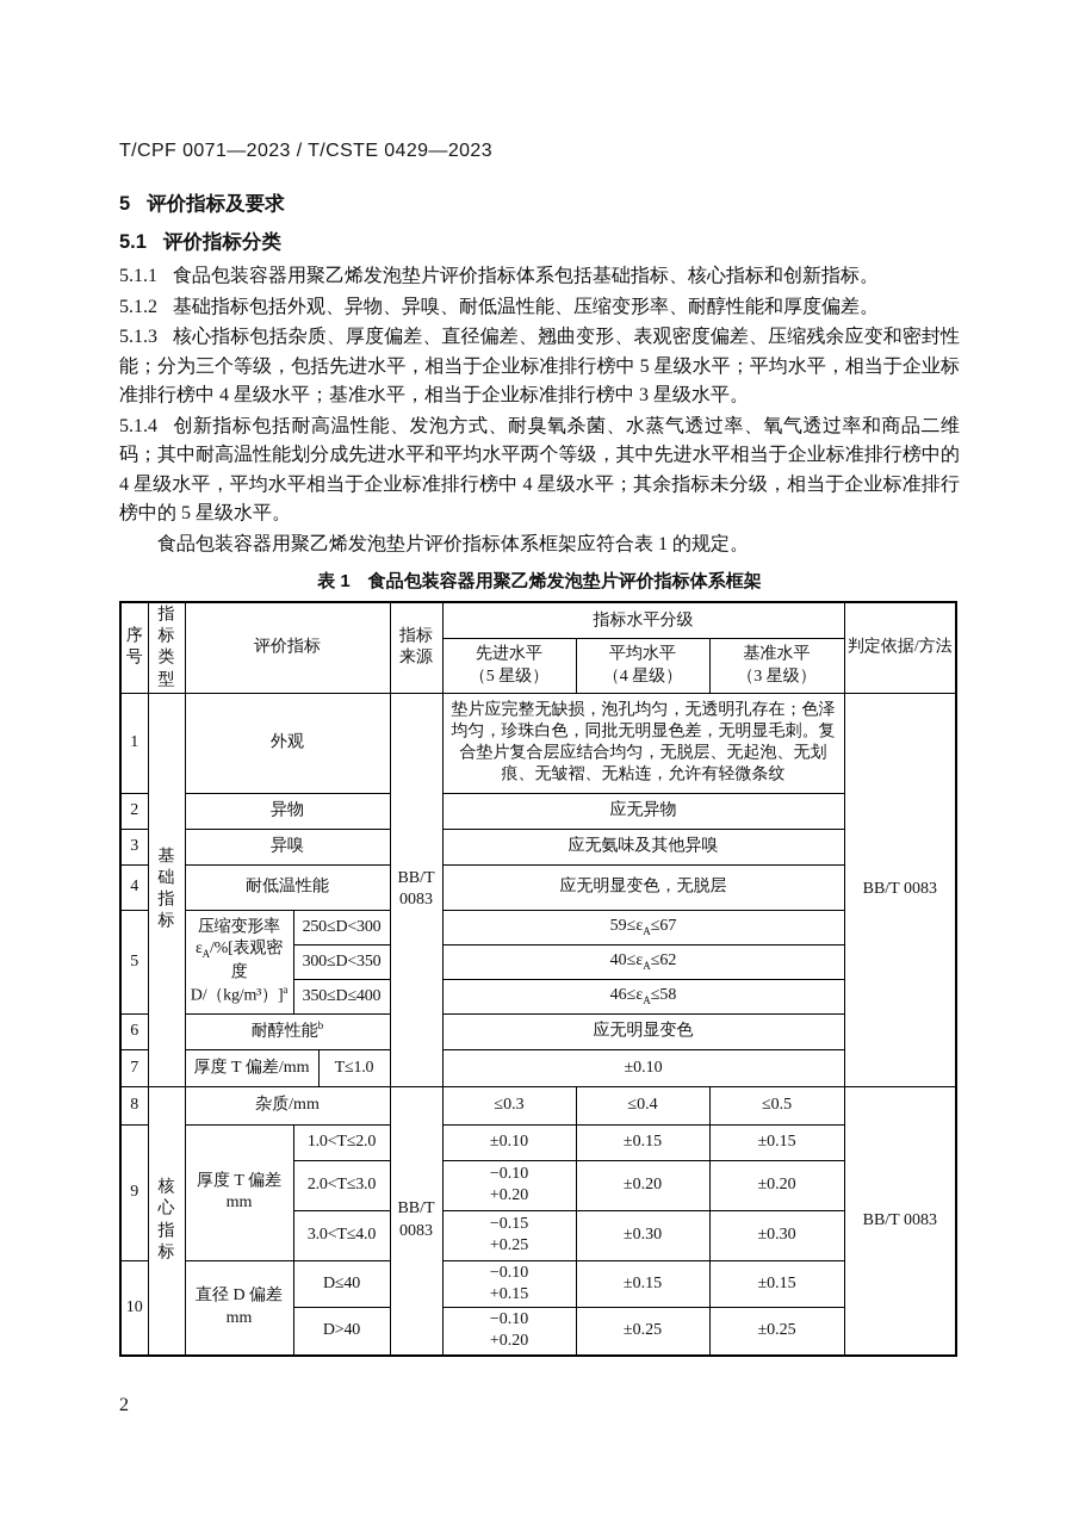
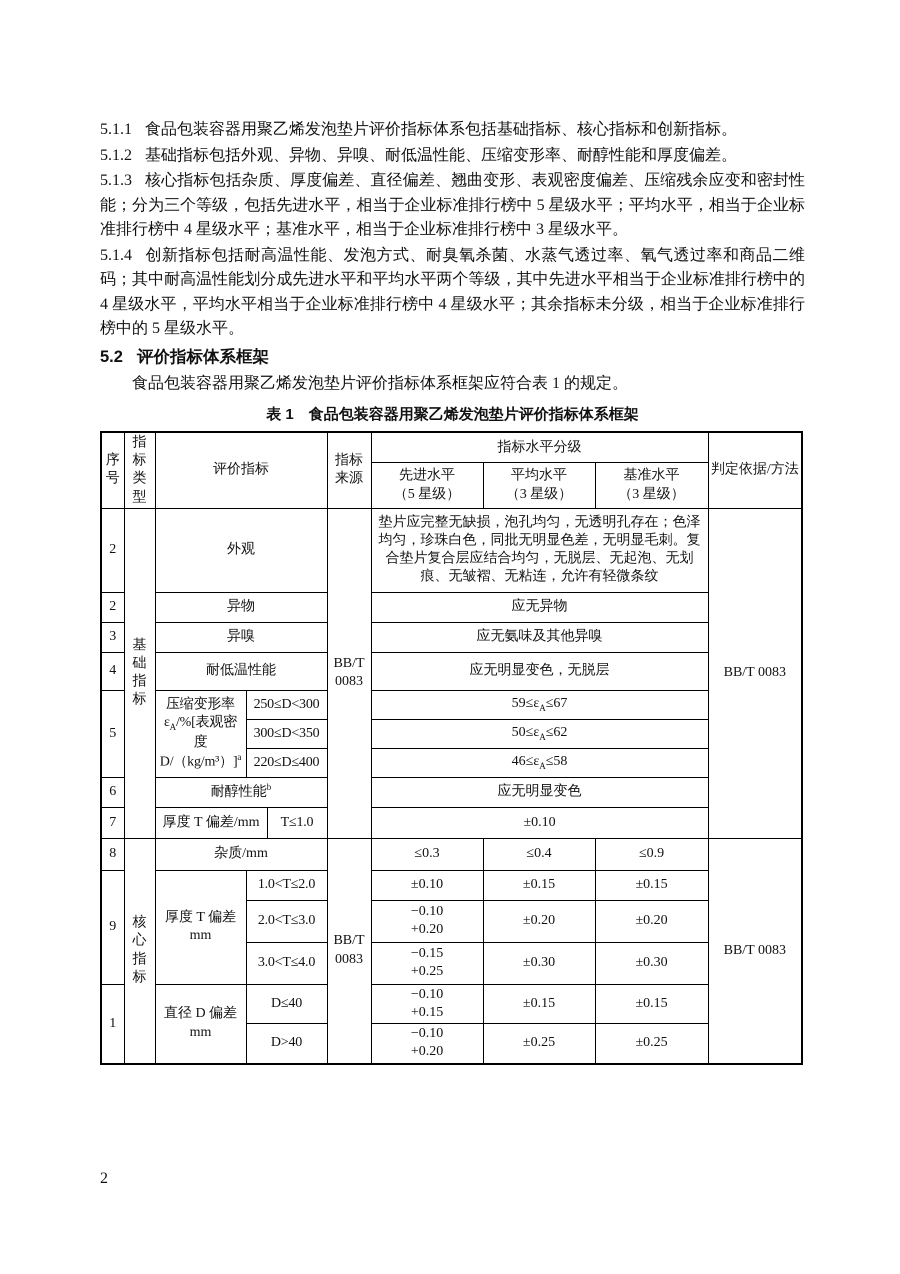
- T/CPF 0071—2023 / T/CSTE 0429—2023
- 5 评价指标及要求
- 5.1 评价指标分类
  5.1.1 食品包装容器用聚乙烯发泡垫片评价指标体系包括基础指标、核心指标和创新指标。
  5.1.2 基础指标包括外观、异物、异嗅、耐低温性能、压缩变形率、耐醇性能和厚度偏差。
  5.1.3 核心指标包括杂质、厚度偏差、直径偏差、翘曲变形、表观密度偏差、压缩残余应变和密封性能；分为三个等级，包括先进水平，相当于企业标准排行榜中 5 星级水平；平均水平，相当于企业标准排行榜中 4 星级水平；基准水平，相当于企业标准排行榜中 3 星级水平。
  5.1.4 创新指标包括耐高温性能、发泡方式、耐臭氧杀菌、水蒸气透过率、氧气透过率和商品二维码；其中耐高温性能划分成先进水平和平均水平两个等级，其中先进水平相当于企业标准排行榜中的 4 星级水平，平均水平相当于企业标准排行榜中 4 星级水平；其余指标未分级，相当于企业标准排行榜中的 5 星级水平。
+ 5.2 评价指标体系框架
  食品包装容器用聚乙烯发泡垫片评价指标体系框架应符合表 1 的规定。
  表 1 食品包装容器用聚乙烯发泡垫片评价指标体系框架
  序号	指标类型	评价指标	指标来源	指标水平分级	判定依据/方法
- 先进水平 （5 星级）	平均水平 （4 星级）	基准水平 （3 星级）
+ 先进水平 （5 星级）	平均水平 （3 星级）	基准水平 （3 星级）
- 1	基础指标	外观	BB/T 0083	垫片应完整无缺损，泡孔均匀，无透明孔存在；色泽均匀，珍珠白色，同批无明显色差，无明显毛刺。复合垫片复合层应结合均匀，无脱层、无起泡、无划痕、无皱褶、无粘连，允许有轻微条纹	BB/T 0083
+ 2	基础指标	外观	BB/T 0083	垫片应完整无缺损，泡孔均匀，无透明孔存在；色泽均匀，珍珠白色，同批无明显色差，无明显毛刺。复合垫片复合层应结合均匀，无脱层、无起泡、无划痕、无皱褶、无粘连，允许有轻微条纹	BB/T 0083
  2	异物	应无异物
  3	异嗅	应无氨味及其他异嗅
  4	耐低温性能	应无明显变色，无脱层
  5	压缩变形率 εA/%[表观密度 D/（kg/m³）]a	250≤D<300	59≤εA≤67
- 300≤D<350	40≤εA≤62
+ 300≤D<350	50≤εA≤62
- 350≤D≤400	46≤εA≤58
+ 220≤D≤400	46≤εA≤58
  6	耐醇性能b	应无明显变色
  7	厚度 T 偏差/mm	T≤1.0	±0.10
- 8	核心指标	杂质/mm	BB/T 0083	≤0.3	≤0.4	≤0.5	BB/T 0083
+ 8	核心指标	杂质/mm	BB/T 0083	≤0.3	≤0.4	≤0.9	BB/T 0083
  9	厚度 T 偏差 mm	1.0<T≤2.0	±0.10	±0.15	±0.15
  2.0<T≤3.0	−0.10 +0.20	±0.20	±0.20
  3.0<T≤4.0	−0.15 +0.25	±0.30	±0.30
- 10	直径 D 偏差 mm	D≤40	−0.10 +0.15	±0.15	±0.15
+ 1	直径 D 偏差 mm	D≤40	−0.10 +0.15	±0.15	±0.15
  D>40	−0.10 +0.20	±0.25	±0.25
  2
